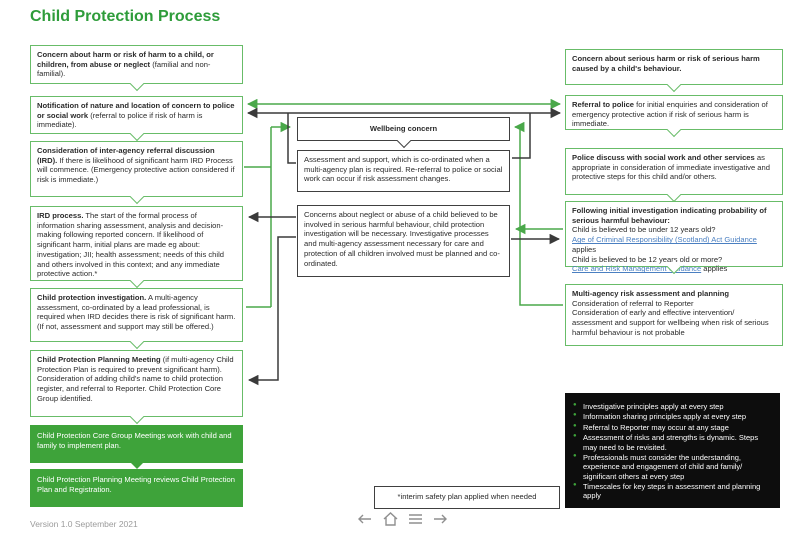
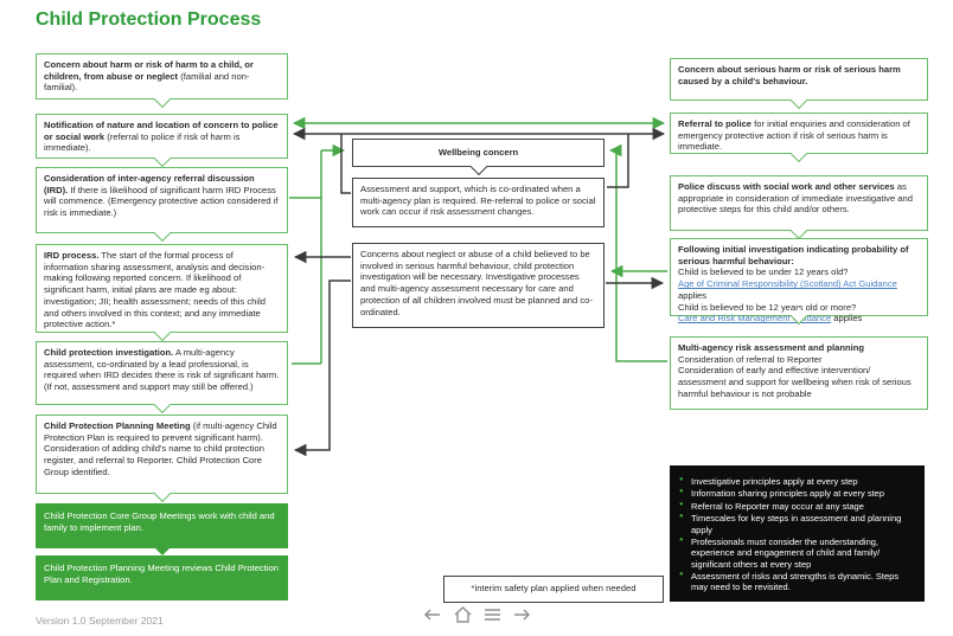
  Child Protection Process
  Concern about harm or risk of harm to a child, or children, from abuse or neglect (familial and non-familial).
  Notification of nature and location of concern to police or social work (referral to police if risk of harm is immediate).
  Consideration of inter-agency referral discussion (IRD). If there is likelihood of significant harm IRD Process will commence. (Emergency protective action considered if risk is immediate.)
  IRD process. The start of the formal process of information sharing assessment, analysis and decision-making following reported concern. If likelihood of significant harm, initial plans are made eg about: investigation; JII; health assessment; needs of this child and others involved in this context; and any immediate protective action.*
  Child protection investigation. A multi-agency assessment, co-ordinated by a lead professional, is required when IRD decides there is risk of significant harm. (If not, assessment and support may still be offered.)
  Child Protection Planning Meeting (if multi-agency Child Protection Plan is required to prevent significant harm). Consideration of adding child's name to child protection register, and referral to Reporter. Child Protection Core Group identified.
  Child Protection Core Group Meetings work with child and family to implement plan.
  Child Protection Planning Meeting reviews Child Protection Plan and Registration.
  Wellbeing concern
  Assessment and support, which is co-ordinated when a multi-agency plan is required. Re-referral to police or social work can occur if risk assessment changes.
  Concerns about neglect or abuse of a child believed to be involved in serious harmful behaviour, child protection investigation will be necessary. Investigative processes and multi-agency assessment necessary for care and protection of all children involved must be planned and co-ordinated.
  Concern about serious harm or risk of serious harm caused by a child's behaviour.
  Referral to police for initial enquiries and consideration of emergency protective action if risk of serious harm is immediate.
  Police discuss with social work and other services as appropriate in consideration of immediate investigative and protective steps for this child and/or others.
  Following initial investigation indicating probability of serious harmful behaviour:
  Child is believed to be under 12 years old?
  Age of Criminal Responsibility (Scotland) Act Guidance applies
  Child is believed to be 12 years old or more?
  Care and Risk Managementidance applies
  Multi-agency risk assessment and planning
  Consideration of referral to Reporter
  Consideration of early and effective intervention/ assessment and support for wellbeing when risk of serious harmful behaviour is not probable
  Investigative principles apply at every step
  Information sharing principles apply at every step
  Referral to Reporter may occur at any stage
- Assessment of risks and strengths is dynamic. Steps may need to be revisited.
+ Timescales for key steps in assessment and planning apply
  Professionals must consider the understanding, experience and engagement of child and family/ significant others at every step
- Timescales for key steps in assessment and planning apply
+ Assessment of risks and strengths is dynamic. Steps may need to be revisited.
  *interim safety plan applied when needed
  Version 1.0 September 2021
